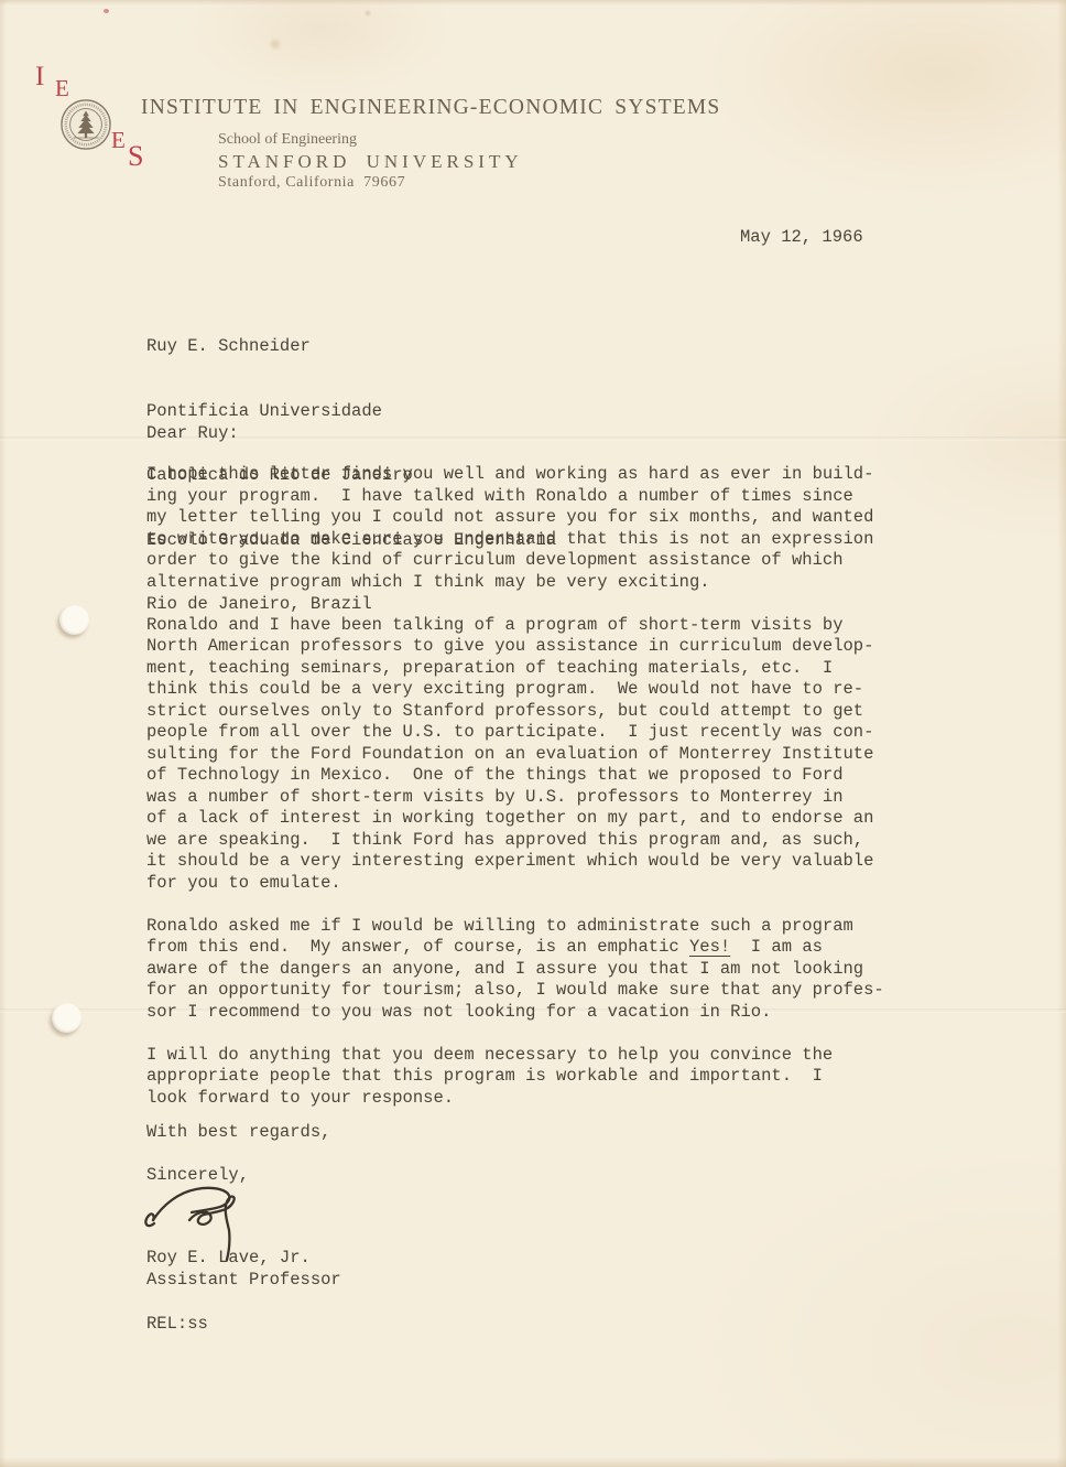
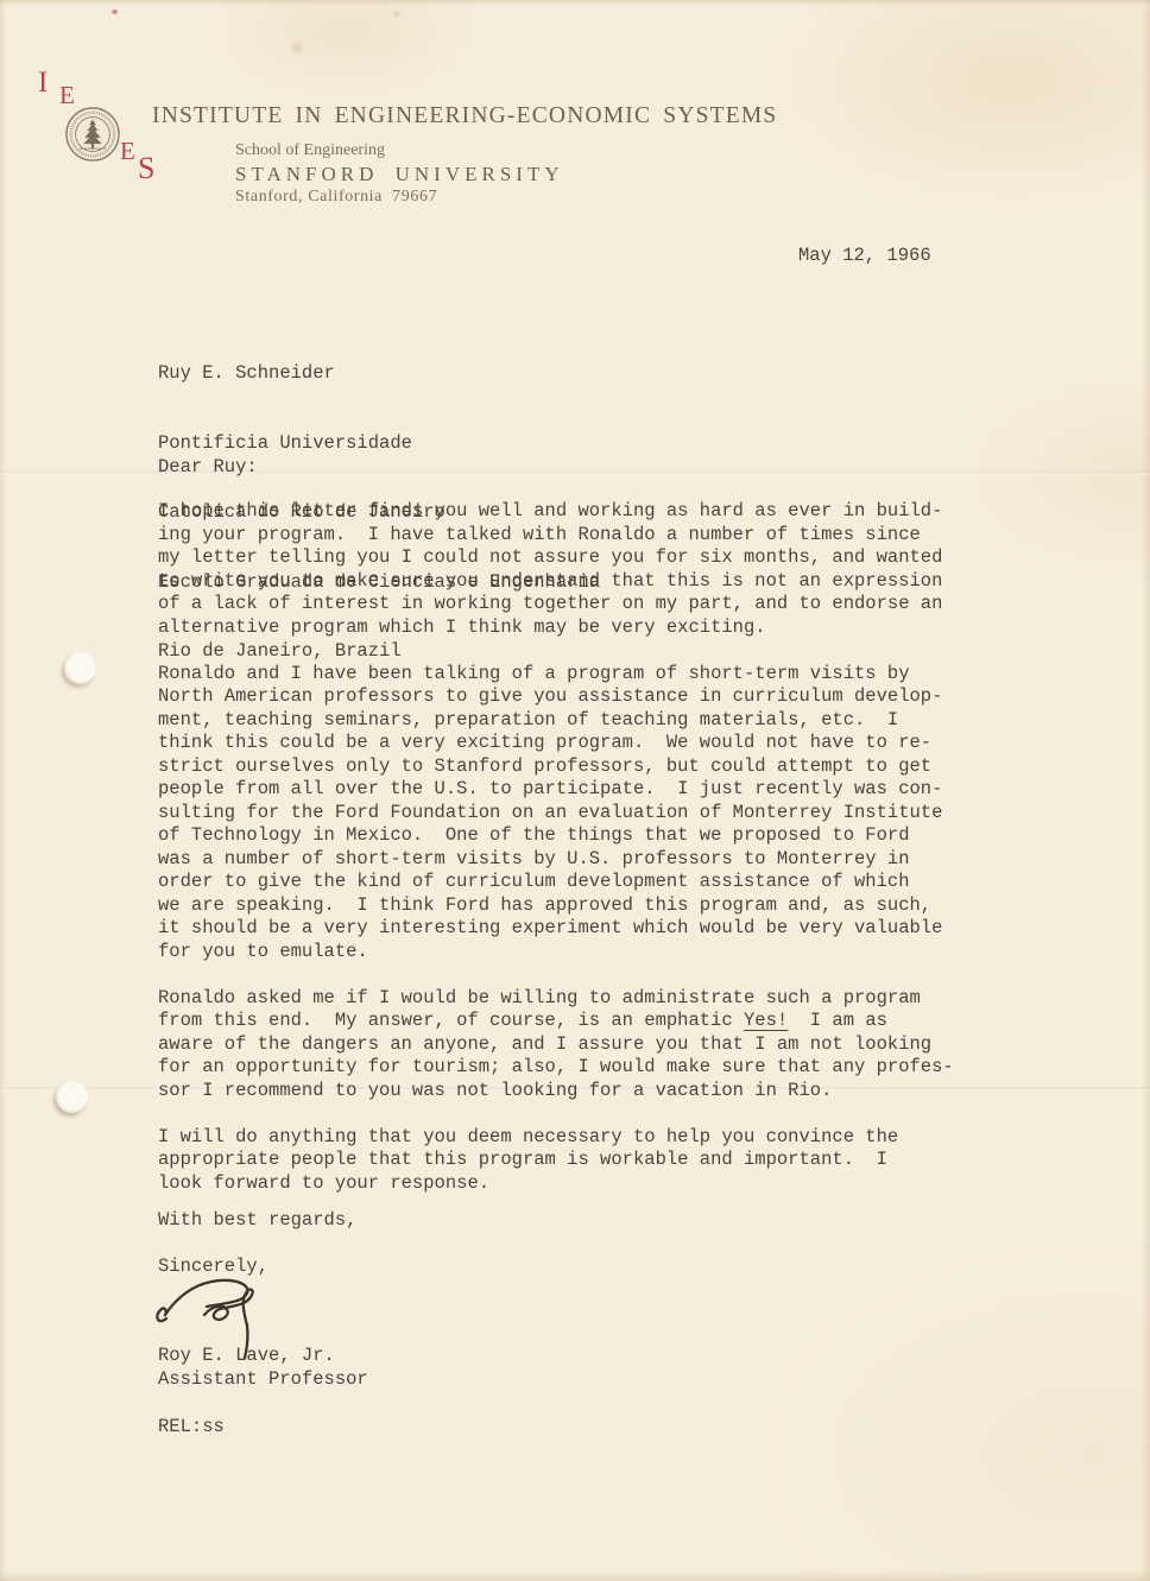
  I
  E
  E
  S
  INSTITUTE IN ENGINEERING-ECONOMIC SYSTEMS
  School of Engineering
  STANFORD UNIVERSITY
  Stanford, California 79667
  May 12, 1966
  Ruy E. Schneider
  Pontificia Universidade
  Catolica do Rio de Janeiro
  Escolo Graduada de Ciencias e Engenharia
  Rio de Janeiro, Brazil
  Dear Ruy:
  I hope this letter finds you well and working as hard as ever in build-
  ing your program. I have talked with Ronaldo a number of times since
  my letter telling you I could not assure you for six months, and wanted
  to write you to make sure you understand that this is not an expression
- order to give the kind of curriculum development assistance of which
+ of a lack of interest in working together on my part, and to endorse an
  alternative program which I think may be very exciting.
  Ronaldo and I have been talking of a program of short-term visits by
  North American professors to give you assistance in curriculum develop-
  ment, teaching seminars, preparation of teaching materials, etc. I
  think this could be a very exciting program. We would not have to re-
  strict ourselves only to Stanford professors, but could attempt to get
  people from all over the U.S. to participate. I just recently was con-
  sulting for the Ford Foundation on an evaluation of Monterrey Institute
  of Technology in Mexico. One of the things that we proposed to Ford
  was a number of short-term visits by U.S. professors to Monterrey in
- of a lack of interest in working together on my part, and to endorse an
+ order to give the kind of curriculum development assistance of which
  we are speaking. I think Ford has approved this program and, as such,
  it should be a very interesting experiment which would be very valuable
  for you to emulate.
  Ronaldo asked me if I would be willing to administrate such a program
  from this end. My answer, of course, is an emphatic Yes! I am as
  aware of the dangers an anyone, and I assure you that I am not looking
  for an opportunity for tourism; also, I would make sure that any profes-
  sor I recommend to you was not looking for a vacation in Rio.
  I will do anything that you deem necessary to help you convince the
  appropriate people that this program is workable and important. I
  look forward to your response.
  With best regards,
  Sincerely,
  Roy E. Lave, Jr.
  Assistant Professor
  REL:ss
